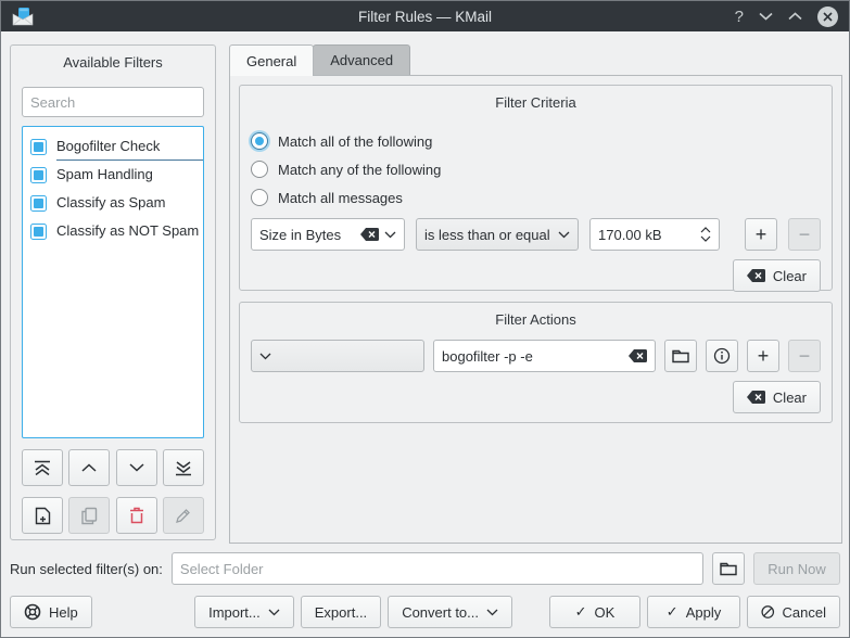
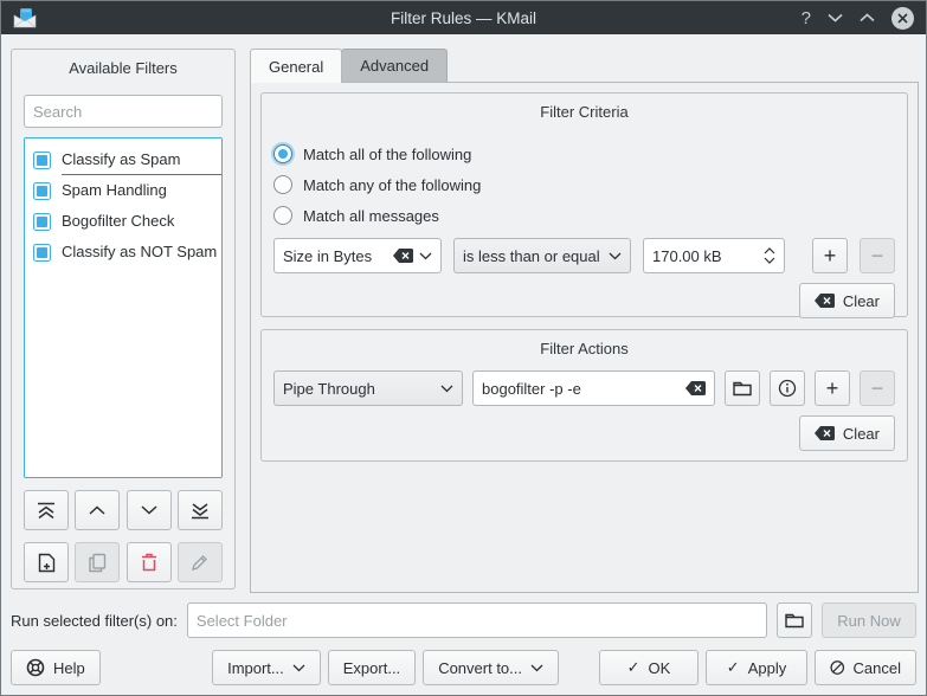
  Filter Rules — KMail
  ?
  Available Filters
  Search
- Bogofilter Check
+ Classify as Spam
  Spam Handling
- Classify as Spam
+ Bogofilter Check
  Classify as NOT Spam
  General
  Advanced
  Filter Criteria
  Match all of the following
  Match any of the following
  Match all messages
  Size in Bytes
  is less than or equal
  170.00 kB
  +
  −
  Clear
  Filter Actions
+ Pipe Through
  bogofilter -p -e
  +
  −
  Clear
  Run selected filter(s) on:
  Select Folder
  Run Now
  Help
  Import...
  Export...
  Convert to...
  ✓
  OK
  ✓
  Apply
  Cancel
